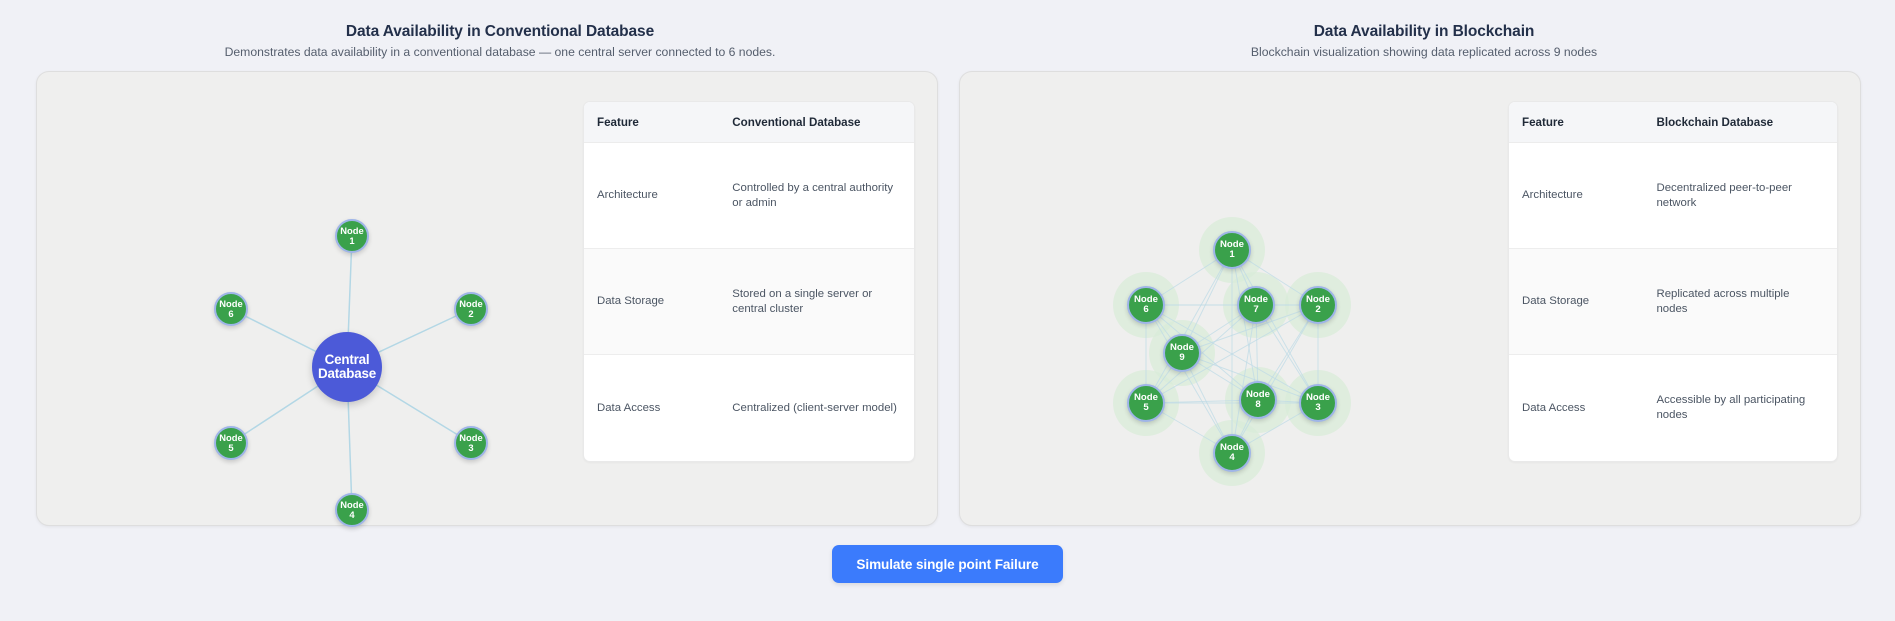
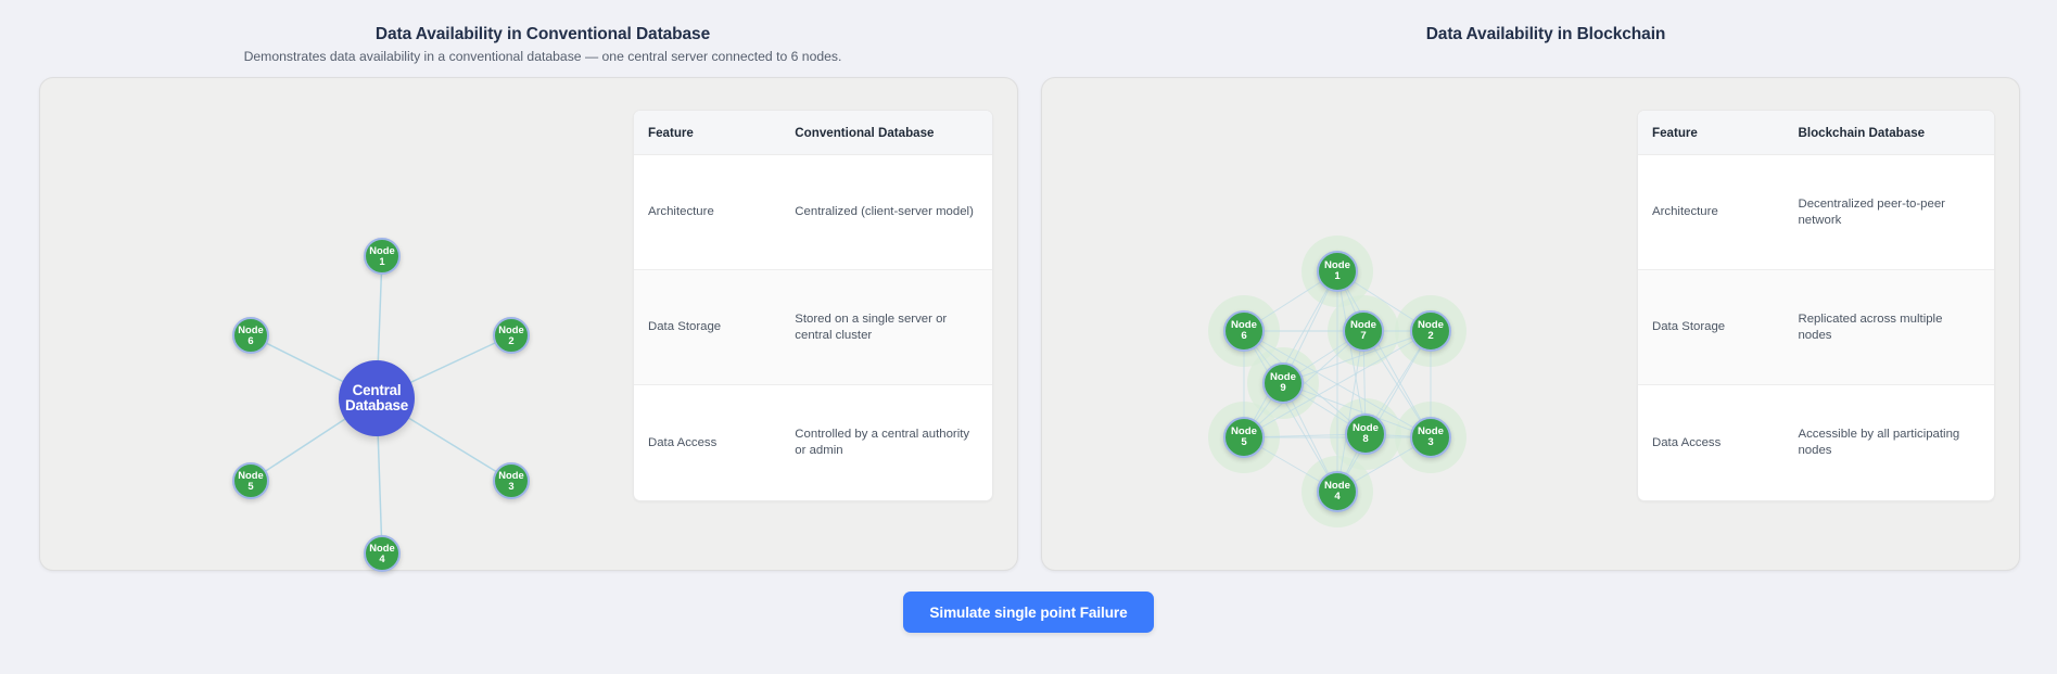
  Data Availability in Conventional Database
  Demonstrates data availability in a conventional database — one central server connected to 6 nodes.
  Data Availability in Blockchain
- Blockchain visualization showing data replicated across 9 nodes
  Central
  Database
  Node
  1
  Node
  2
  Node
  3
  Node
  4
  Node
  5
  Node
  6
  Feature	Conventional Database
- Architecture	Controlled by a central authority or admin
+ Architecture	Centralized (client-server model)
  Data Storage	Stored on a single server or central cluster
- Data Access	Centralized (client-server model)
+ Data Access	Controlled by a central authority or admin
  Node
  1
  Node
  2
  Node
  3
  Node
  4
  Node
  5
  Node
  6
  Node
  7
  Node
  8
  Node
  9
  Feature	Blockchain Database
  Architecture	Decentralized peer-to-peer network
  Data Storage	Replicated across multiple nodes
  Data Access	Accessible by all participating nodes
  Simulate single point Failure
